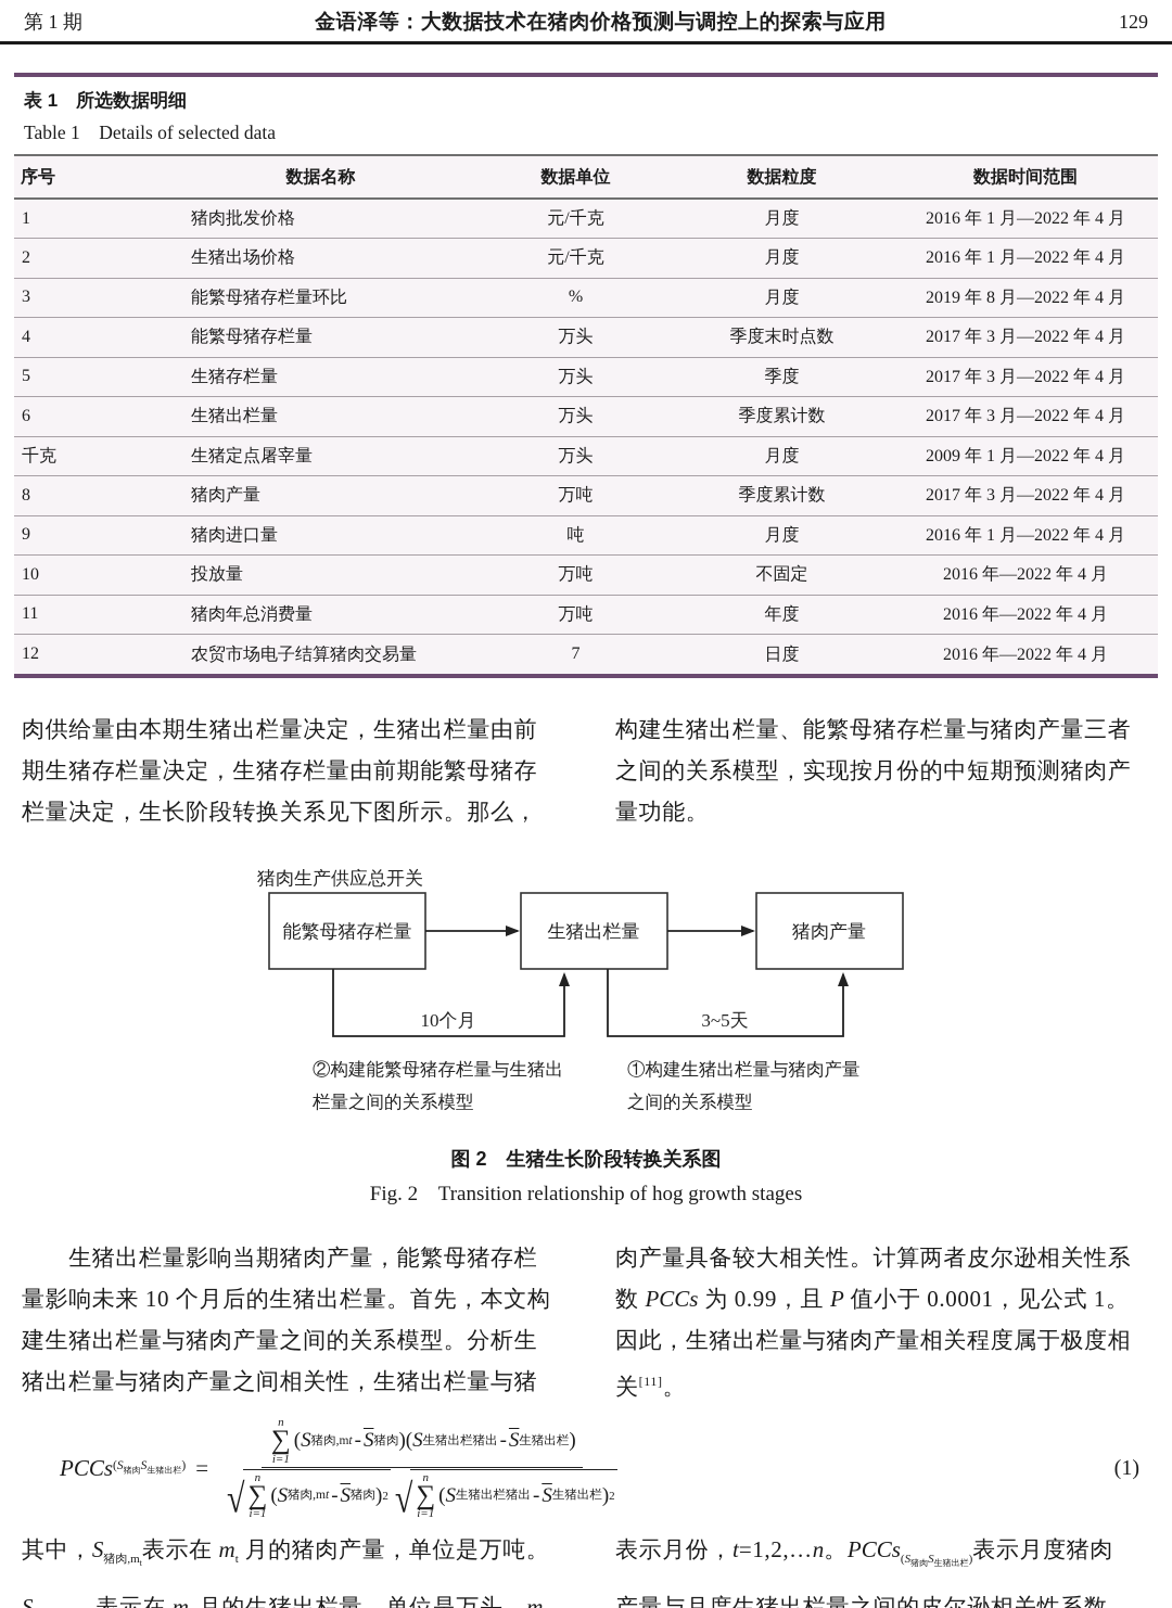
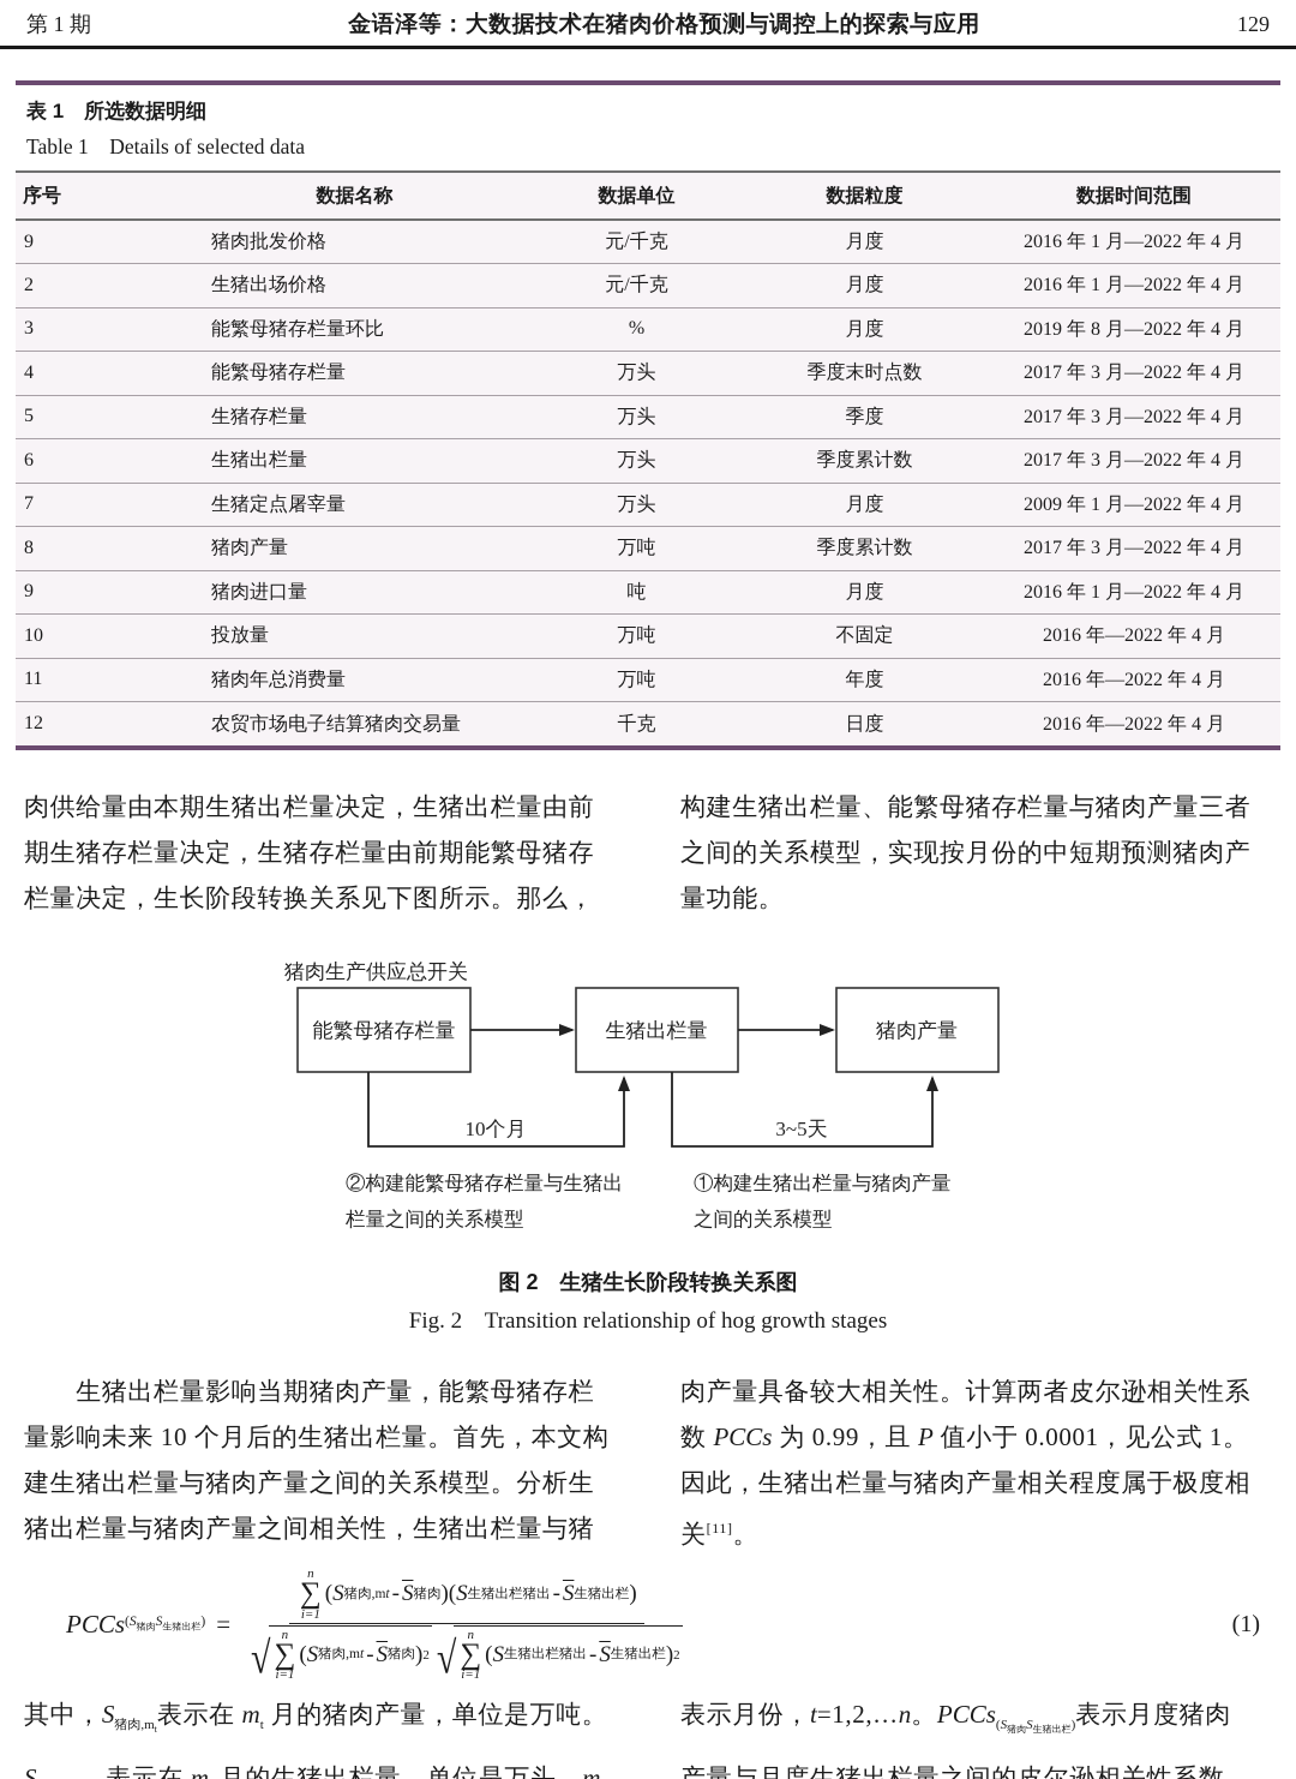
  第 1 期
  金语泽等：大数据技术在猪肉价格预测与调控上的探索与应用
  129
  表 1 所选数据明细
  Table 1 Details of selected data
  序号	数据名称	数据单位	数据粒度	数据时间范围
- 1	猪肉批发价格	元/千克	月度	2016 年 1 月—2022 年 4 月
+ 9	猪肉批发价格	元/千克	月度	2016 年 1 月—2022 年 4 月
  2	生猪出场价格	元/千克	月度	2016 年 1 月—2022 年 4 月
  3	能繁母猪存栏量环比	%	月度	2019 年 8 月—2022 年 4 月
  4	能繁母猪存栏量	万头	季度末时点数	2017 年 3 月—2022 年 4 月
  5	生猪存栏量	万头	季度	2017 年 3 月—2022 年 4 月
  6	生猪出栏量	万头	季度累计数	2017 年 3 月—2022 年 4 月
- 千克	生猪定点屠宰量	万头	月度	2009 年 1 月—2022 年 4 月
+ 7	生猪定点屠宰量	万头	月度	2009 年 1 月—2022 年 4 月
  8	猪肉产量	万吨	季度累计数	2017 年 3 月—2022 年 4 月
  9	猪肉进口量	吨	月度	2016 年 1 月—2022 年 4 月
  10	投放量	万吨	不固定	2016 年—2022 年 4 月
  11	猪肉年总消费量	万吨	年度	2016 年—2022 年 4 月
- 12	农贸市场电子结算猪肉交易量	7	日度	2016 年—2022 年 4 月
+ 12	农贸市场电子结算猪肉交易量	千克	日度	2016 年—2022 年 4 月
  肉供给量由本期生猪出栏量决定，生猪出栏量由前
  期生猪存栏量决定，生猪存栏量由前期能繁母猪存
  栏量决定，生长阶段转换关系见下图所示。那么，
  构建生猪出栏量、能繁母猪存栏量与猪肉产量三者
  之间的关系模型，实现按月份的中短期预测猪肉产
  量功能。
  猪肉生产供应总开关
  能繁母猪存栏量
  生猪出栏量
  猪肉产量
  10个月
  3~5天
  ②构建能繁母猪存栏量与生猪出
  栏量之间的关系模型
  ①构建生猪出栏量与猪肉产量
  之间的关系模型
  图 2 生猪生长阶段转换关系图
  Fig. 2 Transition relationship of hog growth stages
  生猪出栏量影响当期猪肉产量，能繁母猪存栏
  量影响未来 10 个月后的生猪出栏量。首先，本文构
  建生猪出栏量与猪肉产量之间的关系模型。分析生
  猪出栏量与猪肉产量之间相关性，生猪出栏量与猪
  肉产量具备较大相关性。计算两者皮尔逊相关性系
  数 PCCs 为 0.99，且 P 值小于 0.0001，见公式 1。
  因此，生猪出栏量与猪肉产量相关程度属于极度相
  关[11]。
  PCCs
  (S猪肉S生猪出栏)
  =
  n
  ∑
  i=1
  (
  S
  猪肉,mt
  -
  S
  猪肉
  )
  (
  S
  生猪出栏猪出
  -
  S
  生猪出栏
  )
  √
  n
  ∑
  i=1
  (
  S
  猪肉,mt
  -
  S
  猪肉
  )
  2
  √
  n
  ∑
  i=1
  (
  S
  生猪出栏猪出
  -
  S
  生猪出栏
  )
  2
  (1)
  其中，S猪肉,mt表示在 mt 月的猪肉产量，单位是万吨。
  S 表示在 m 月的生猪出栏量，单位是万头。m
  表示月份，t=1,2,…n。PCCs(S猪肉S生猪出栏)表示月度猪肉
  产量与月度生猪出栏量之间的皮尔逊相关性系数。
